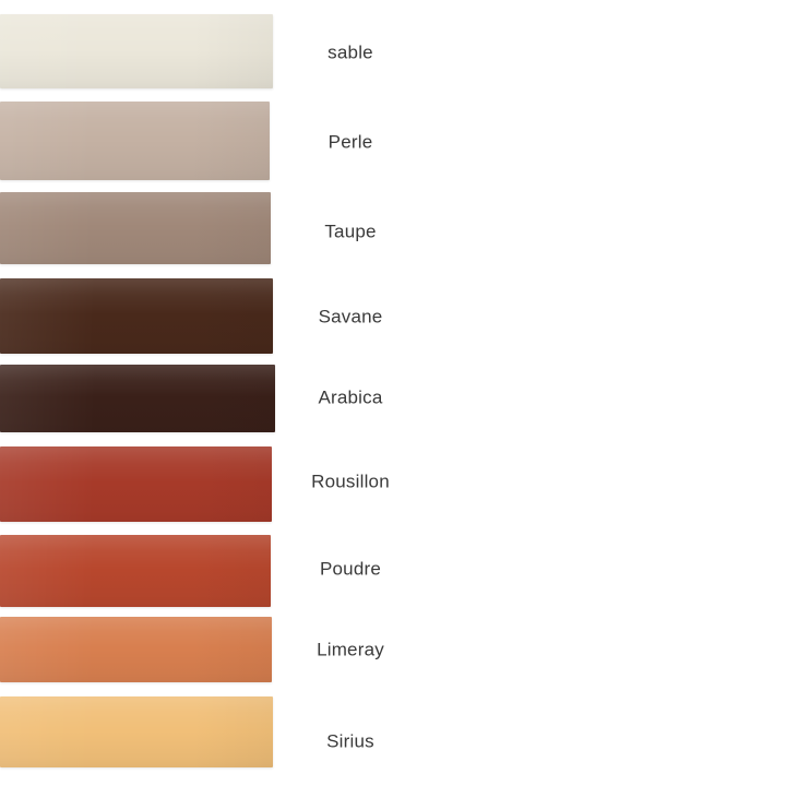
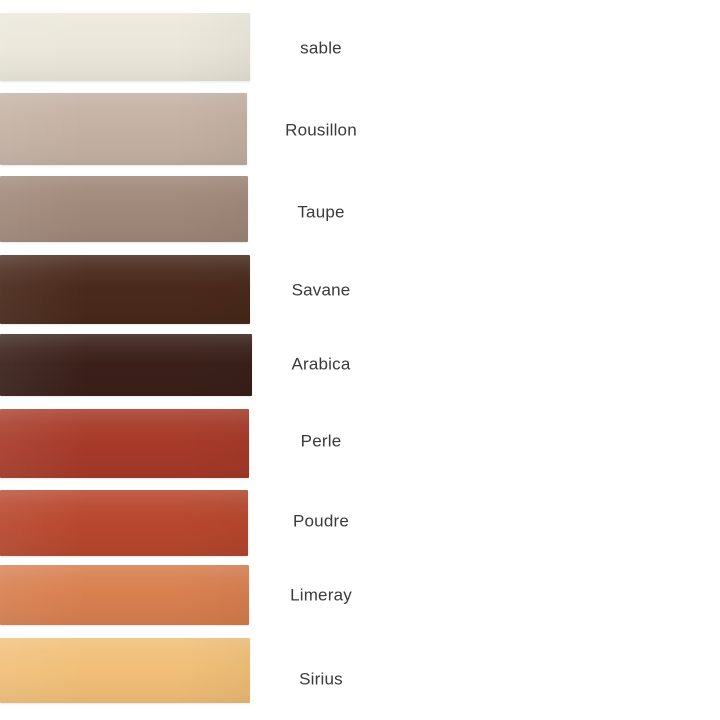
  sable
- Perle
+ Rousillon
  Taupe
  Savane
  Arabica
- Rousillon
+ Perle
  Poudre
  Limeray
  Sirius
